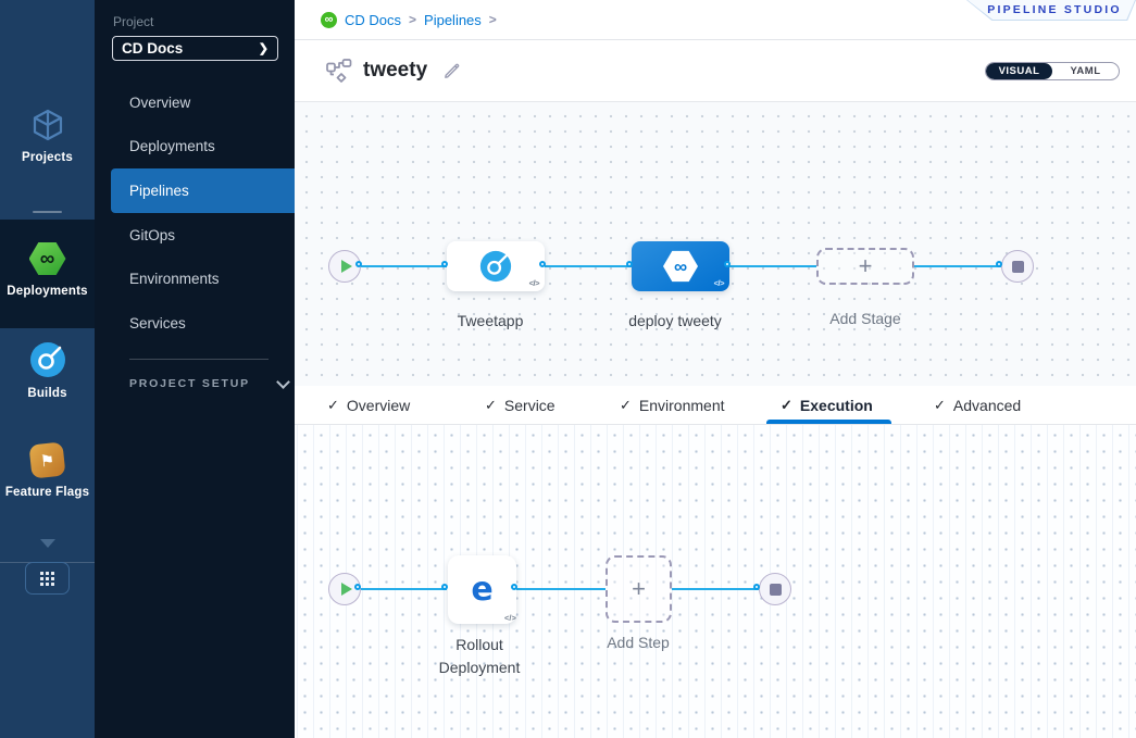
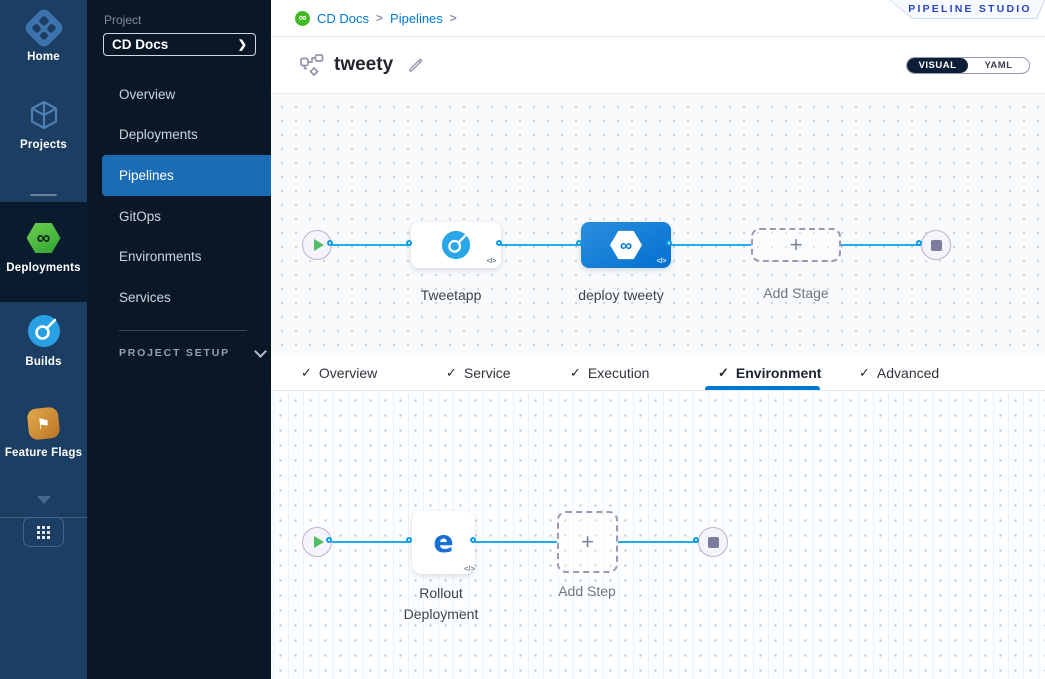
+ Home
  Projects
  ∞
  Deployments
  Builds
  Feature Flags
  Project
  CD Docs
  ❯
  Overview
  Deployments
  Pipelines
  GitOps
  Environments
  Services
  PROJECT SETUP
  PIPELINE STUDIO
  ∞
  CD Docs
  >
  Pipelines
  >
  tweety
  VISUAL
  YAML
  </>
  ∞
  </>
  +
  Tweetapp
  deploy tweety
  Add Stage
  ✓
  Overview
  ✓
  Service
  ✓
- Environment
+ Execution
  ✓
- Execution
+ Environment
  ✓
  Advanced
  e
  </>
  +
  Rollout
  Deployment
  Add Step
